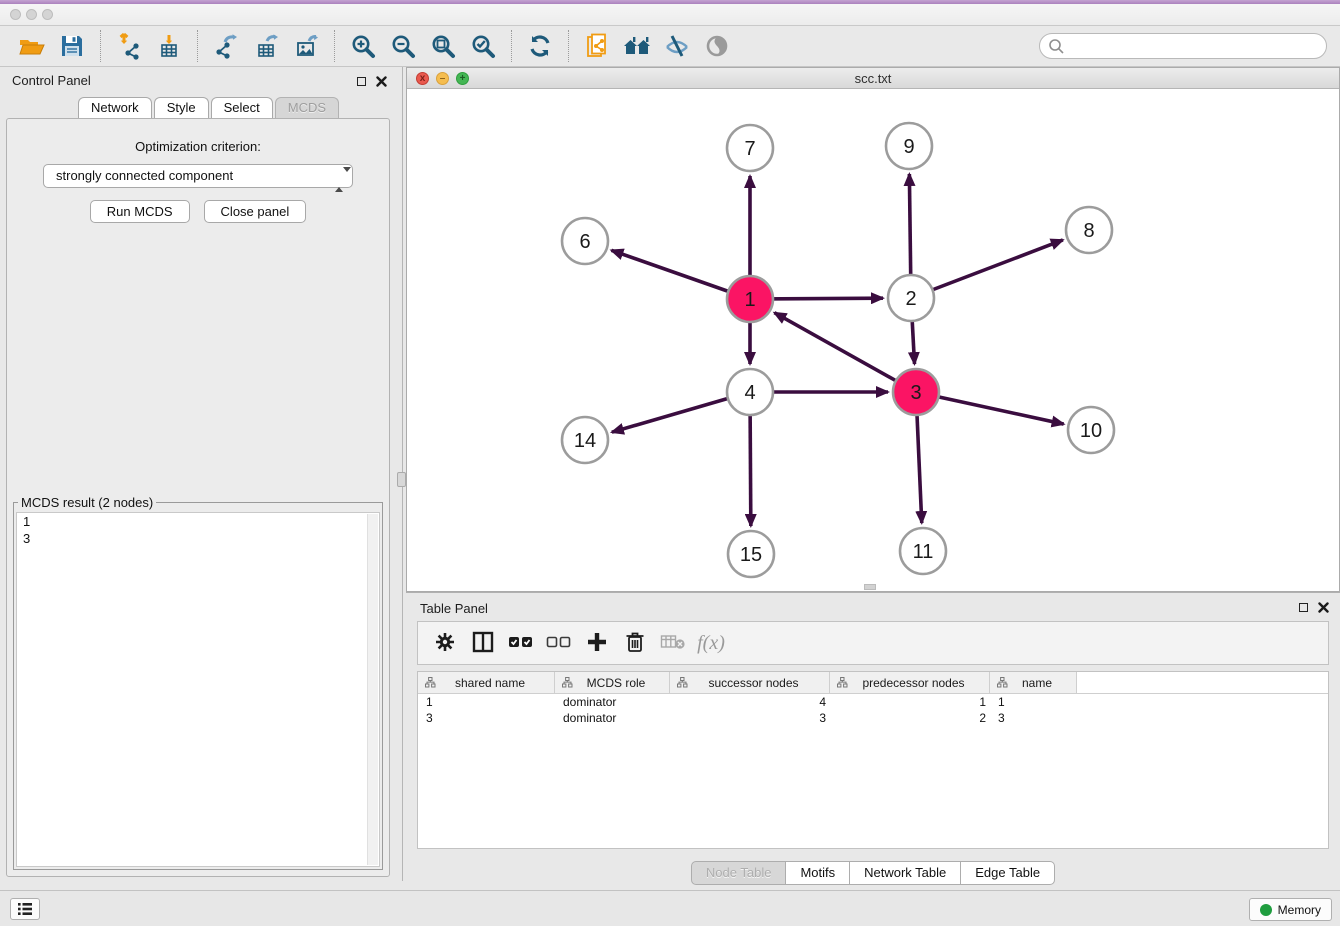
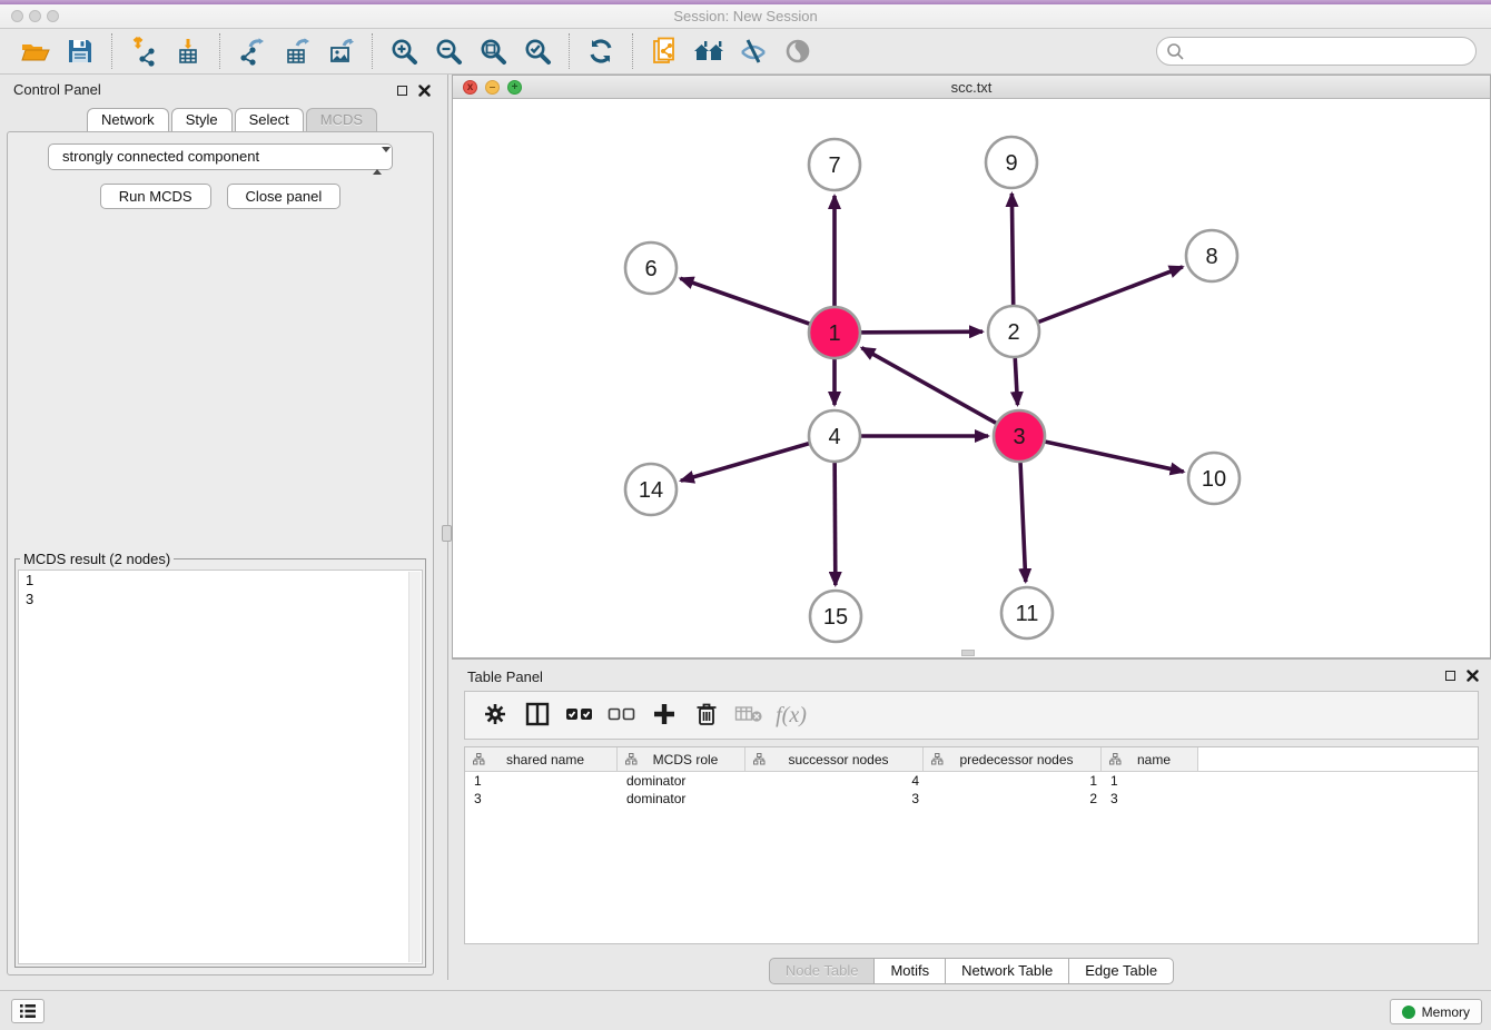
+ Session: New Session
  Control Panel
  Network
  Style
  Select
  MCDS
- Optimization criterion:
  strongly connected component
  Run MCDS
  Close panel
  MCDS result (2 nodes)
  1
  3
  x
  –
  +
  scc.txt
  1
  2
  3
  4
  6
  7
  8
  9
  10
  11
  14
  15
  Table Panel
  f(x)
  shared name
  MCDS role
  successor nodes
  predecessor nodes
  name
  1
  dominator
  4
  1
  1
  3
  dominator
  3
  2
  3
  Node Table
  Motifs
  Network Table
  Edge Table
  Memory
